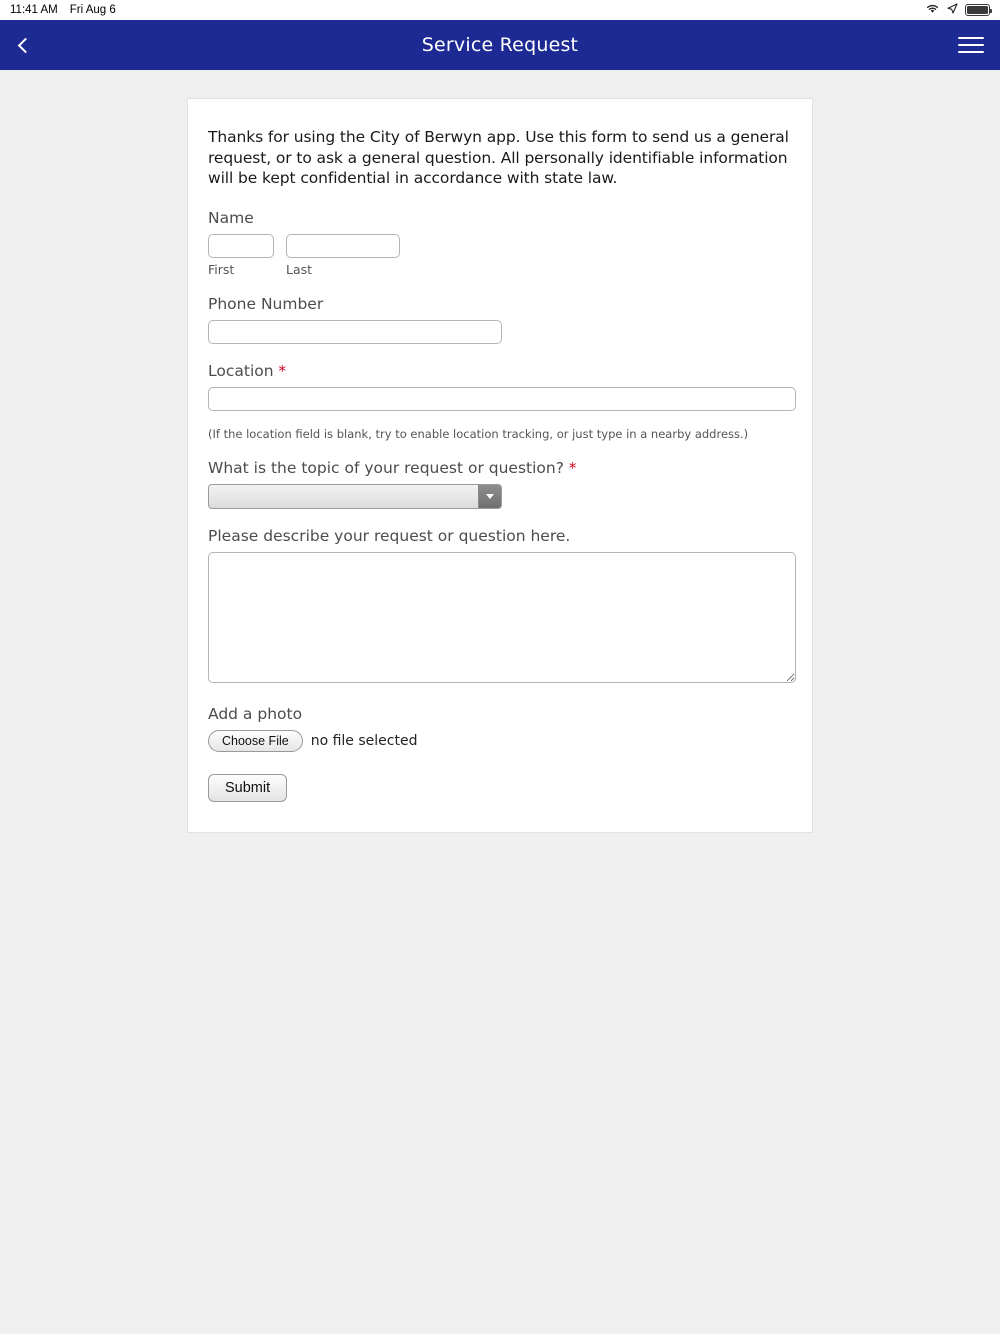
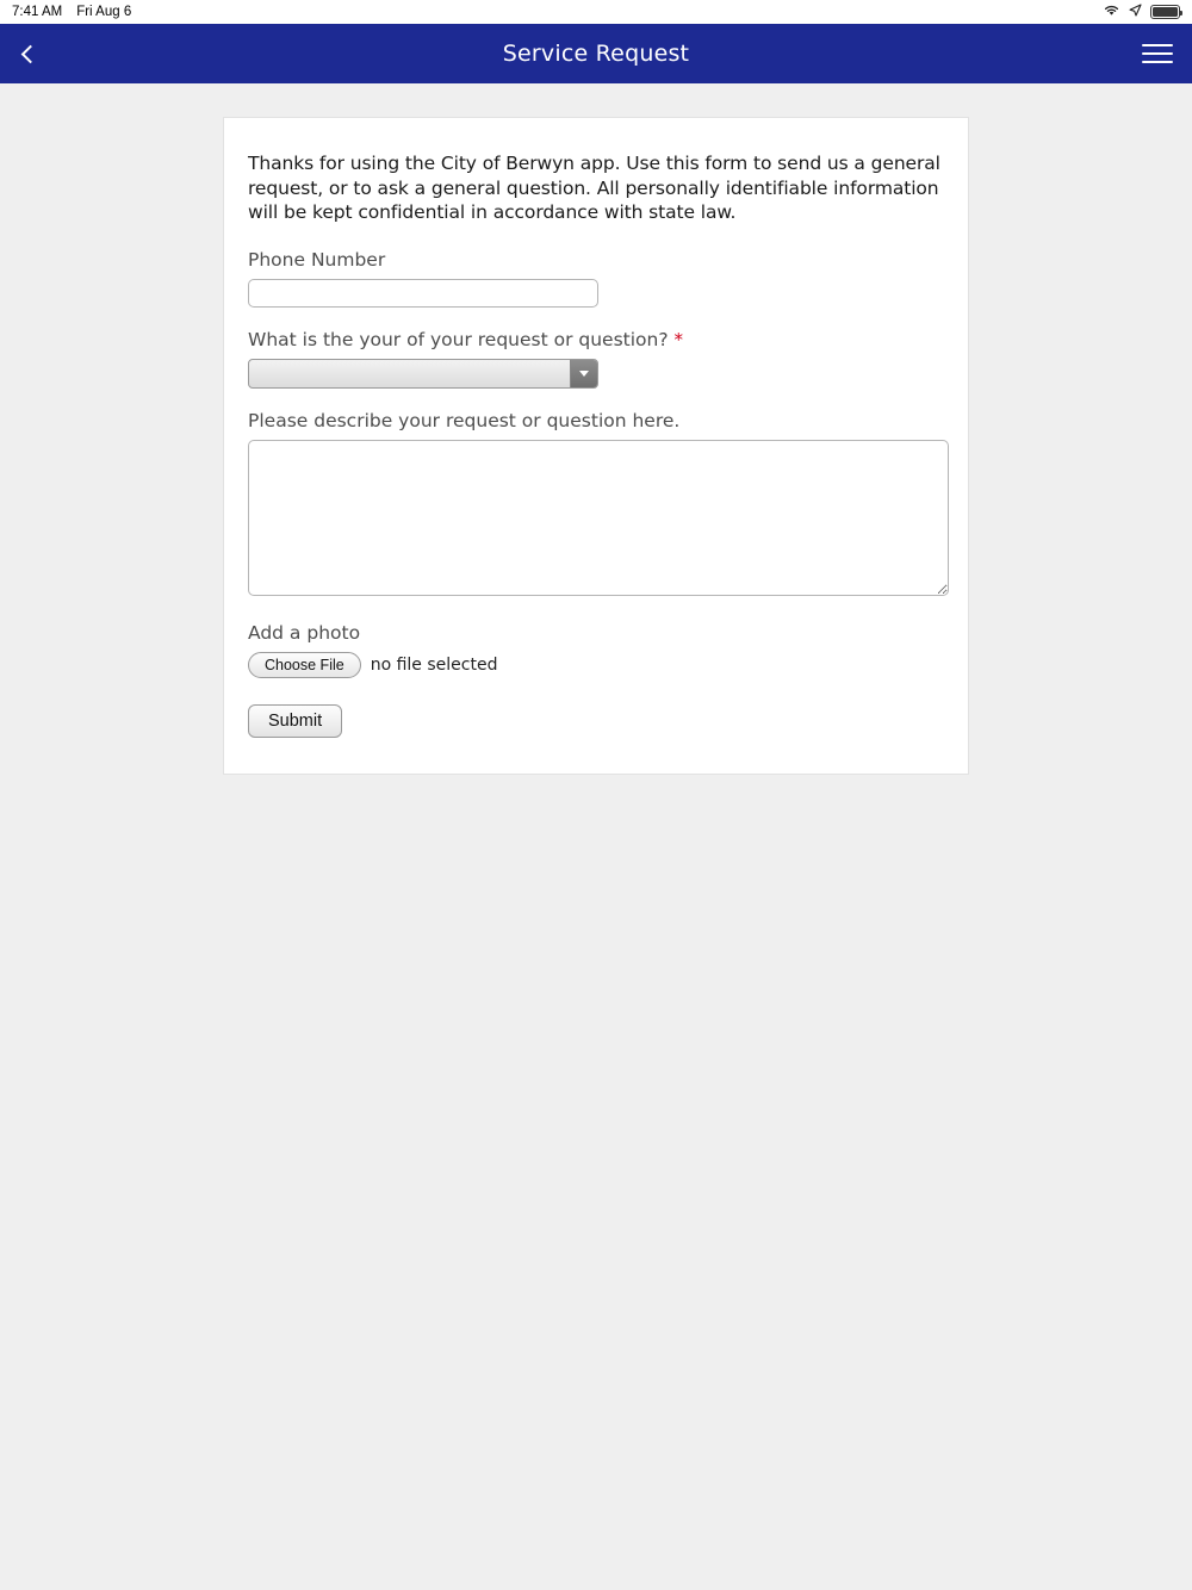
- 11:41 AM
+ 7:41 AM
  Fri Aug 6
  Service Request
  Thanks for using the City of Berwyn app. Use this form to send us a general request, or to ask a general question. All personally identifiable information will be kept confidential in accordance with state law.
- Name
- First
- Last
  Phone Number
- Location *
- (If the location field is blank, try to enable location tracking, or just type in a nearby address.)
- What is the topic of your request or question? *
+ What is the your of your request or question? *
  Please describe your request or question here.
  Add a photo
  Choose File
  no file selected
  Submit
